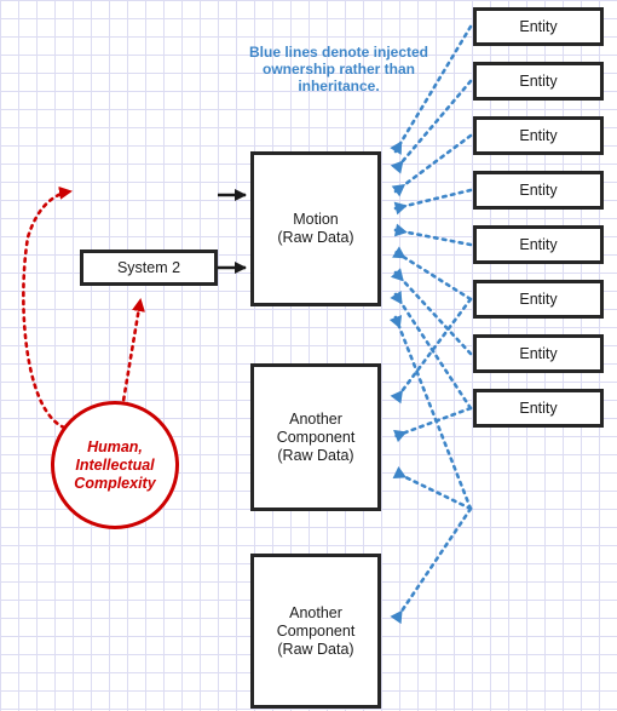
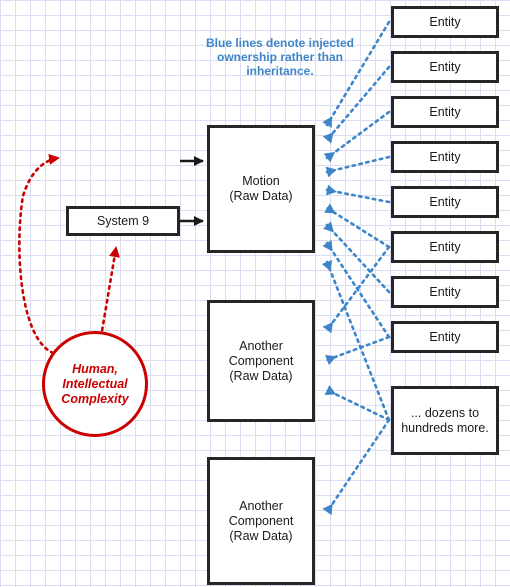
  Blue lines denote injected
  ownership rather than
  inheritance.
- System 2
+ System 9
  Human,
  Intellectual
  Complexity
  Motion
  (Raw Data)
  Another
  Component
  (Raw Data)
  Another
  Component
  (Raw Data)
  Entity
  Entity
  Entity
  Entity
  Entity
  Entity
  Entity
  Entity
+ ... dozens to
+ hundreds more.
